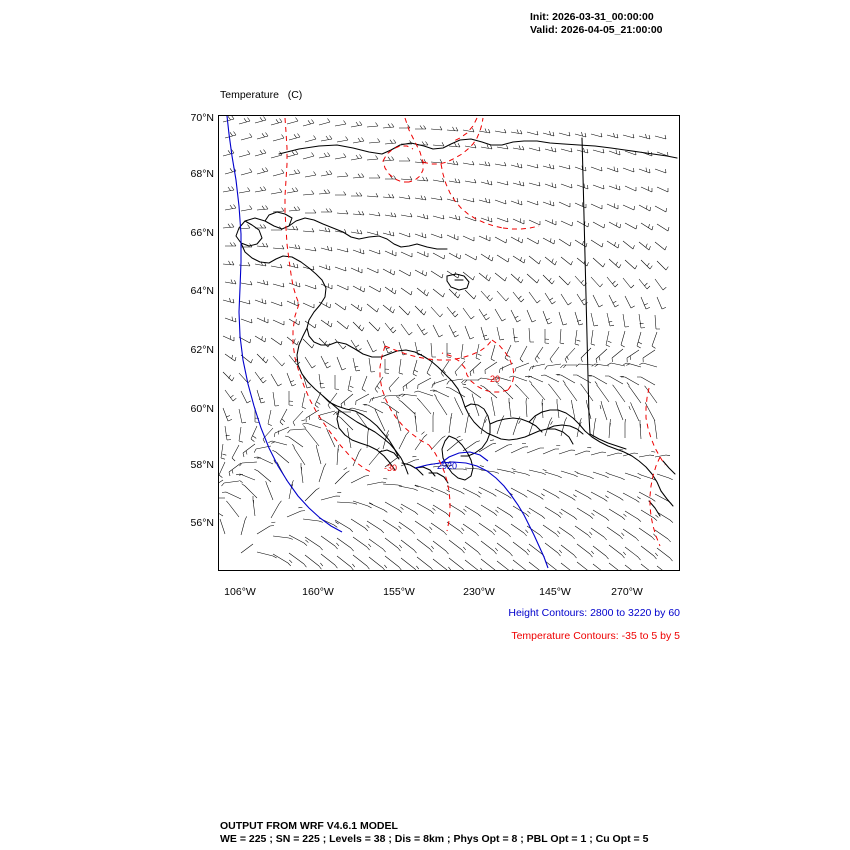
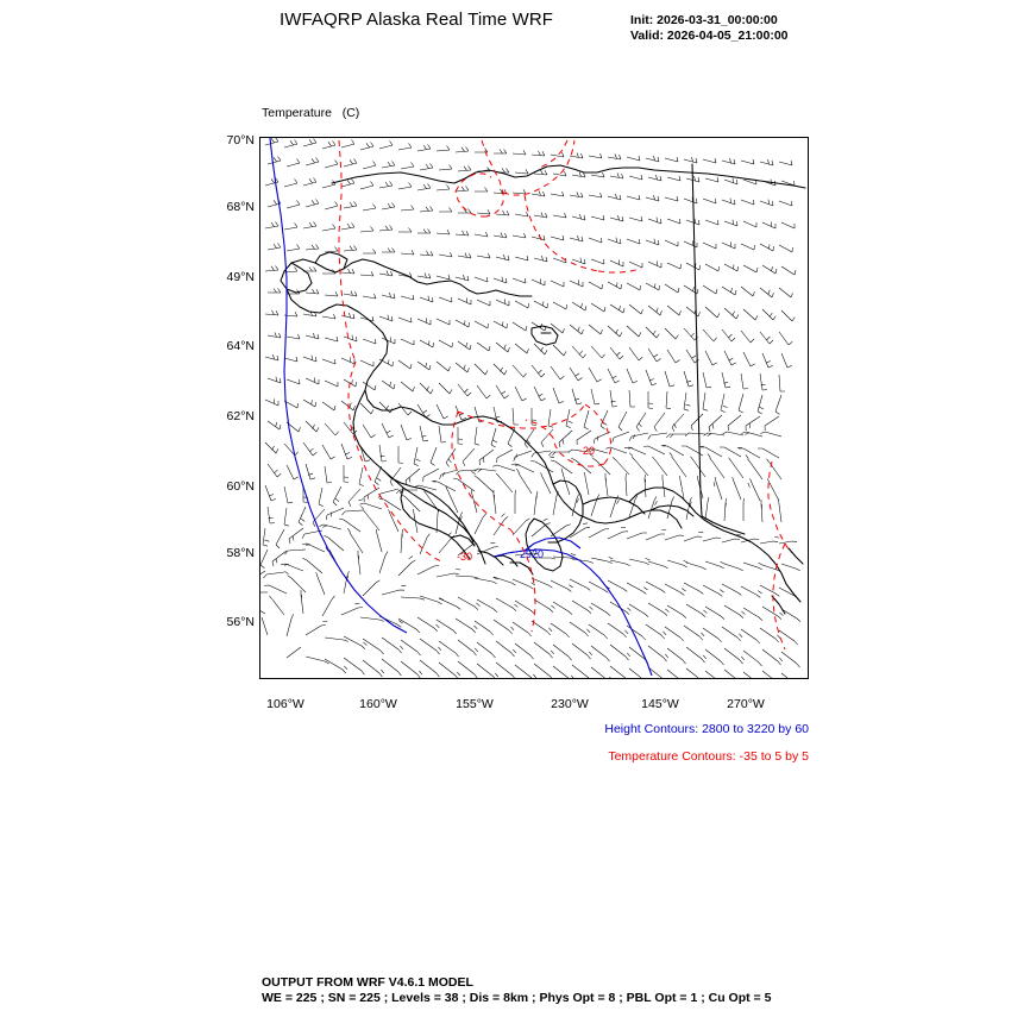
+ IWFAQRP Alaska Real Time WRF
  Init: 2026-03-31_00:00:00
  Valid: 2026-04-05_21:00:00
  Temperature (C)
  70°N
  68°N
- 66°N
+ 49°N
  64°N
  62°N
  60°N
  58°N
  56°N
  2920
  -20
  -30
  106°W
  160°W
  155°W
  230°W
  145°W
  270°W
  Height Contours: 2800 to 3220 by 60
  Temperature Contours: -35 to 5 by 5
  OUTPUT FROM WRF V4.6.1 MODEL
  WE = 225 ; SN = 225 ; Levels = 38 ; Dis = 8km ; Phys Opt = 8 ; PBL Opt = 1 ; Cu Opt = 5
